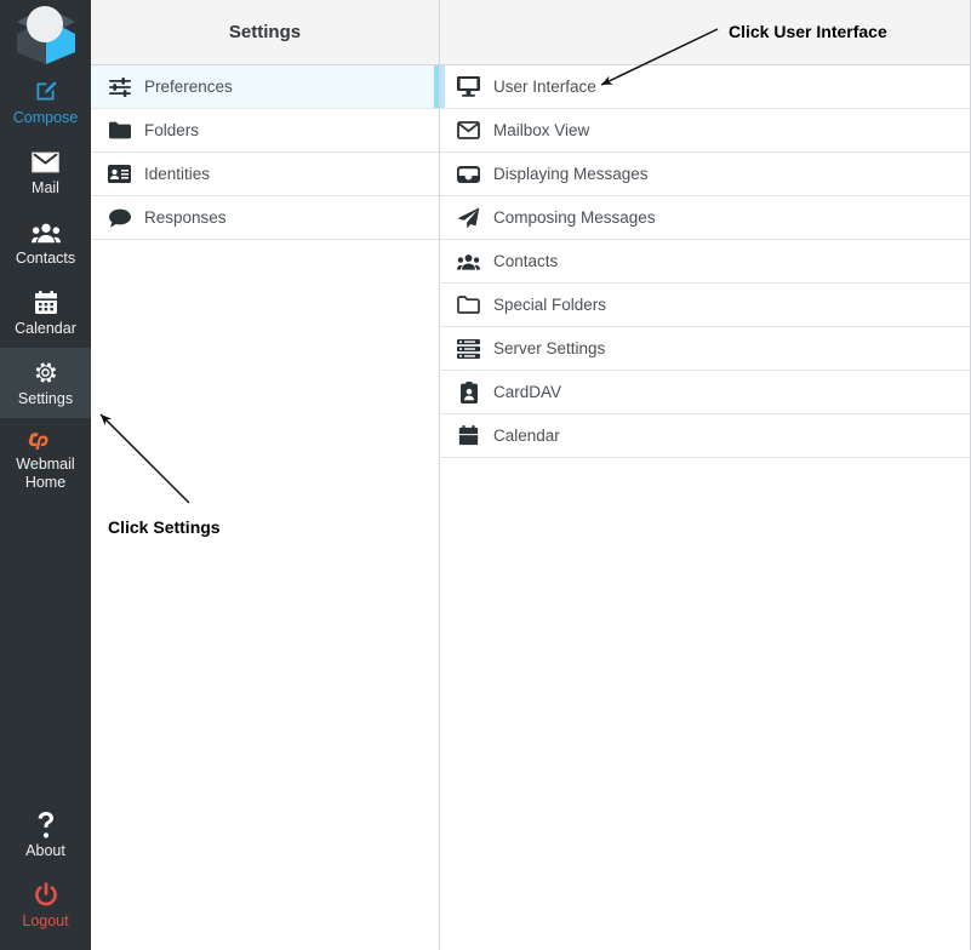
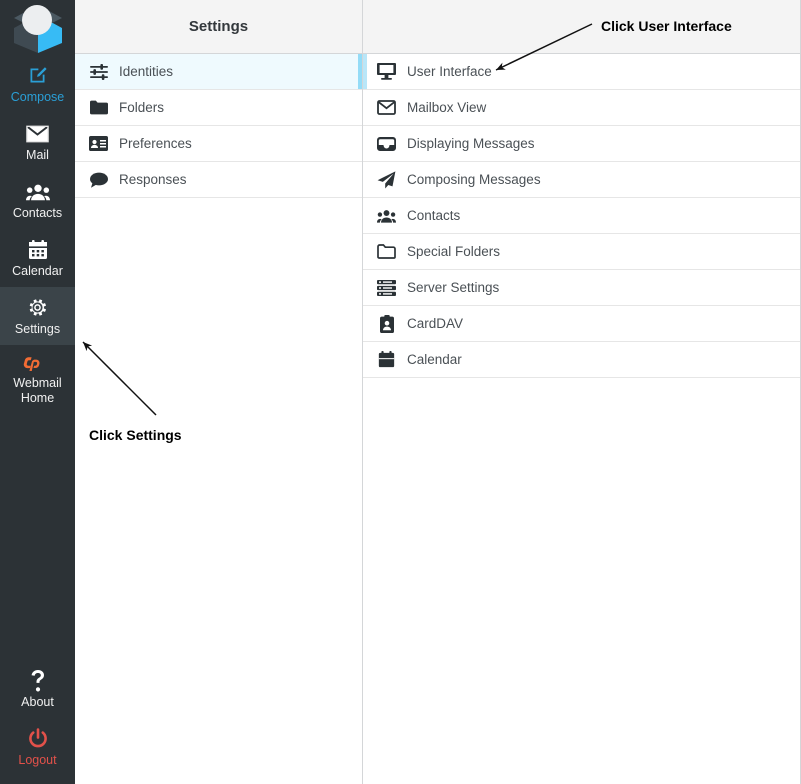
  Compose
  Mail
  Contacts
  Calendar
  Settings
  Webmail
  Home
  About
  Logout
  Settings
- Preferences
+ Identities
  Folders
- Identities
+ Preferences
  Responses
  User Interface
  Mailbox View
  Displaying Messages
  Composing Messages
  Contacts
  Special Folders
  Server Settings
  CardDAV
  Calendar
  Click User Interface
  Click Settings
